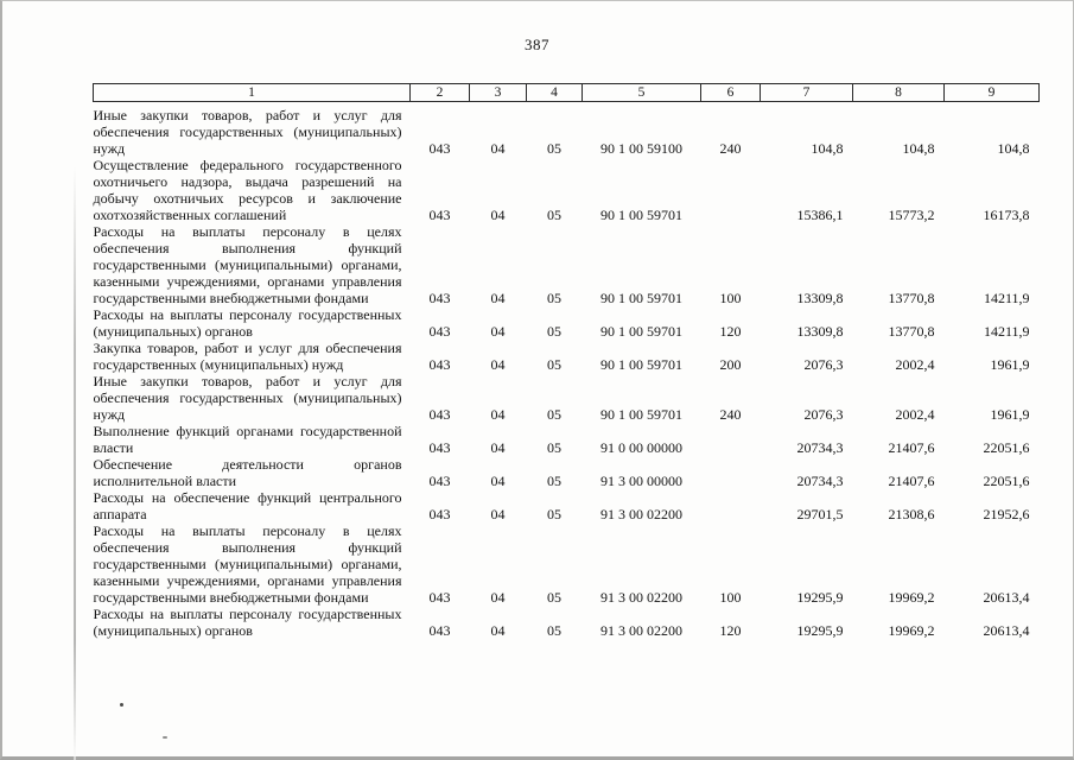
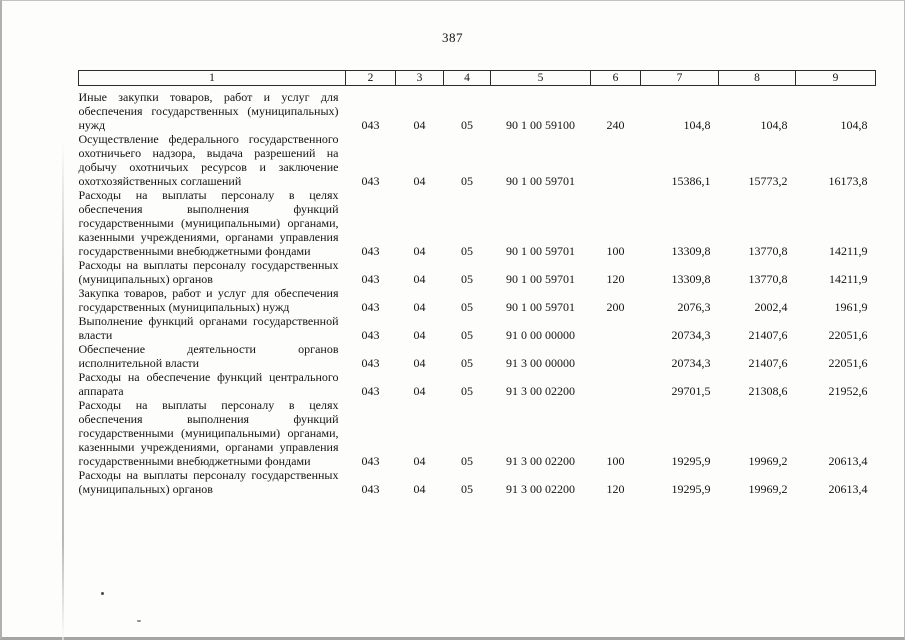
  387
  1	2	3	4	5	6	7	8	9
  Иные закупки товаров, работ и услуг для обеспечения государственных (муниципальных) нужд	043	04	05	90 1 00 59100	240	104,8	104,8	104,8
  Осуществление федерального государственного охотничьего надзора, выдача разрешений на добычу охотничьих ресурсов и заключение охотхозяйственных соглашений	043	04	05	90 1 00 59701		15386,1	15773,2	16173,8
  Расходы на выплаты персоналу в целях обеспечения выполнения функций государственными (муниципальными) органами, казенными учреждениями, органами управления государственными внебюджетными фондами	043	04	05	90 1 00 59701	100	13309,8	13770,8	14211,9
  Расходы на выплаты персоналу государственных (муниципальных) органов	043	04	05	90 1 00 59701	120	13309,8	13770,8	14211,9
  Закупка товаров, работ и услуг для обеспечения государственных (муниципальных) нужд	043	04	05	90 1 00 59701	200	2076,3	2002,4	1961,9
- Иные закупки товаров, работ и услуг для обеспечения государственных (муниципальных) нужд	043	04	05	90 1 00 59701	240	2076,3	2002,4	1961,9
  Выполнение функций органами государственной власти	043	04	05	91 0 00 00000		20734,3	21407,6	22051,6
  Обеспечение деятельности органов исполнительной власти	043	04	05	91 3 00 00000		20734,3	21407,6	22051,6
  Расходы на обеспечение функций центрального аппарата	043	04	05	91 3 00 02200		29701,5	21308,6	21952,6
  Расходы на выплаты персоналу в целях обеспечения выполнения функций государственными (муниципальными) органами, казенными учреждениями, органами управления государственными внебюджетными фондами	043	04	05	91 3 00 02200	100	19295,9	19969,2	20613,4
  Расходы на выплаты персоналу государственных (муниципальных) органов	043	04	05	91 3 00 02200	120	19295,9	19969,2	20613,4
